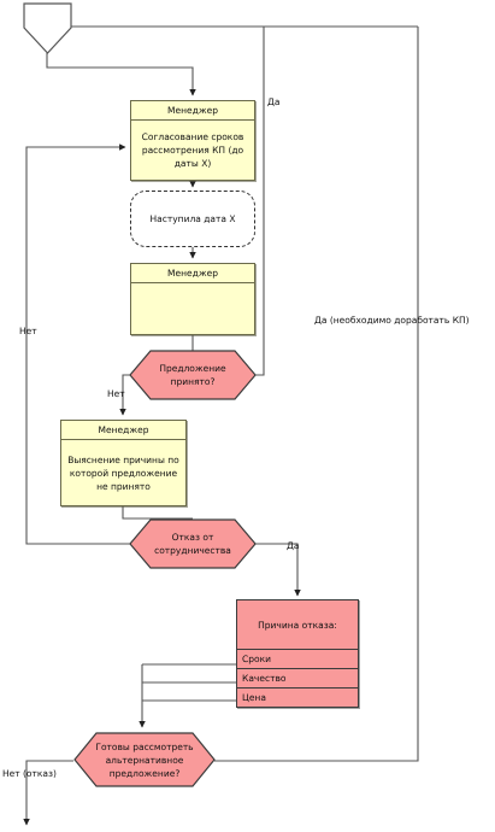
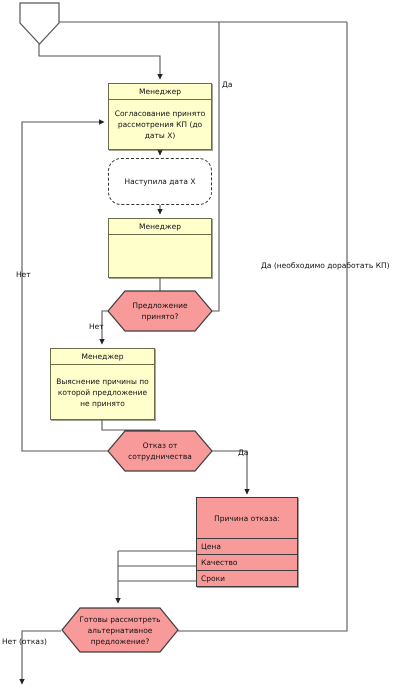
  Менеджер
- Согласование сроков рассмотрения КП (до даты Х)
+ Согласование принято рассмотрения КП (до даты Х)
  Наступила дата Х
  Менеджер
  Предложение принято?
  Менеджер
  Выяснение причины по которой предложение не принято
  Отказ от сотрудничества
  Причина отказа:
- Сроки
+ Цена
  Качество
- Цена
+ Сроки
  Готовы рассмотреть альтернативное предложение?
  Да
  Нет
  Да (необходимо доработать КП)
  Нет
  Да
  Нет (отказ)
